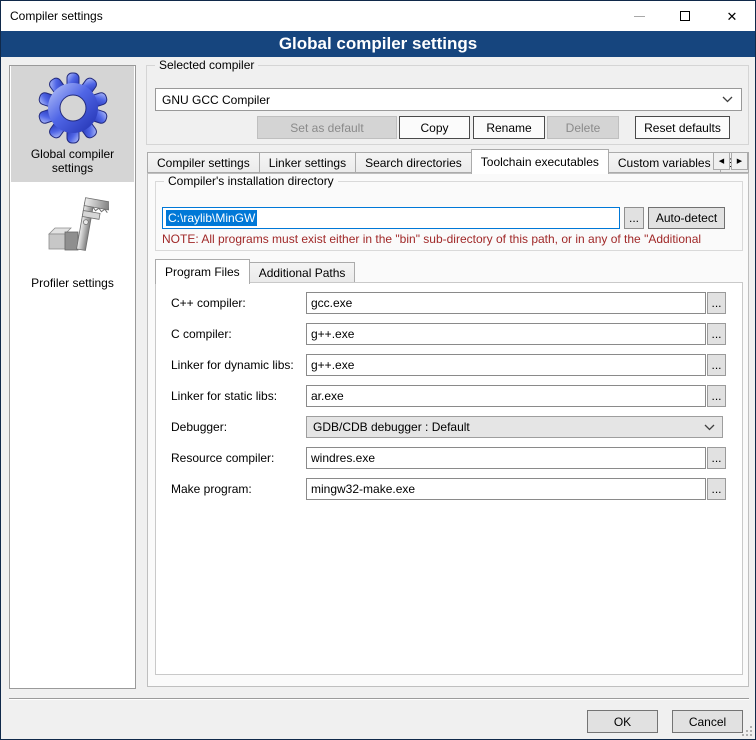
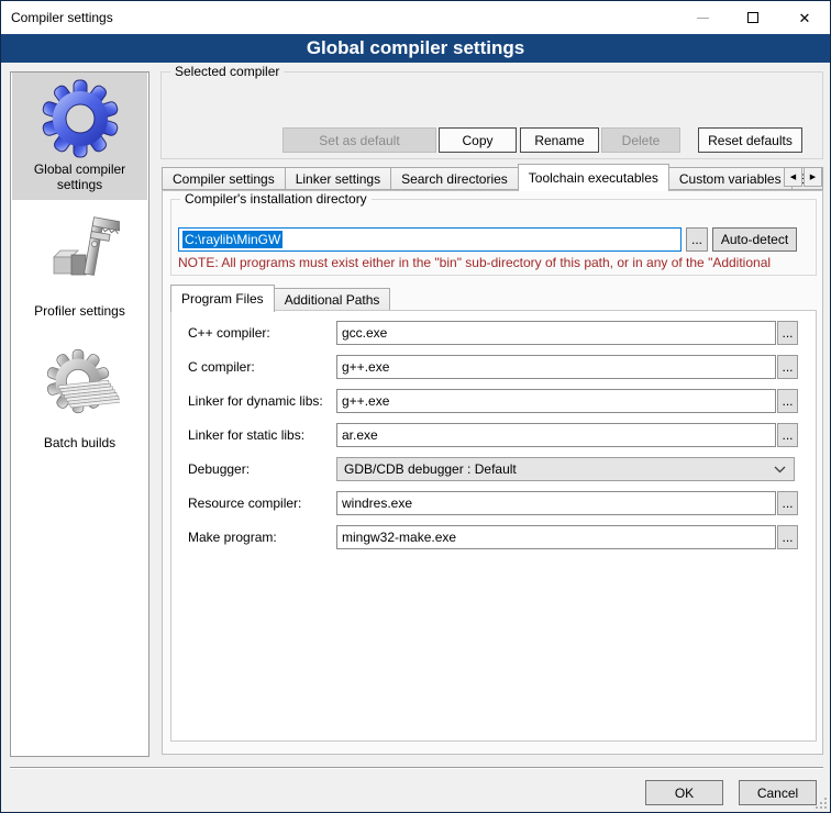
  Compiler settings
  ✕
  Global compiler settings
  Global compiler settings
  Profiler settings
+ Batch builds
  Selected compiler
- GNU GCC Compiler
  Set as default
  Copy
  Rename
  Delete
  Reset defaults
  Compiler settings
  Linker settings
  Search directories
  Toolchain executables
  Custom variables
  Compiler's installation directory
  C:\raylib\MinGW
  ...
  Auto-detect
  NOTE: All programs must exist either in the "bin" sub-directory of this path, or in any of the "Additional
  Program Files
  Additional Paths
  C++ compiler:
  gcc.exe
  ...
  C compiler:
  g++.exe
  ...
  Linker for dynamic libs:
  g++.exe
  ...
  Linker for static libs:
  ar.exe
  ...
  Debugger:
  GDB/CDB debugger : Default
  Resource compiler:
  windres.exe
  ...
  Make program:
  mingw32-make.exe
  ...
  OK
  Cancel
